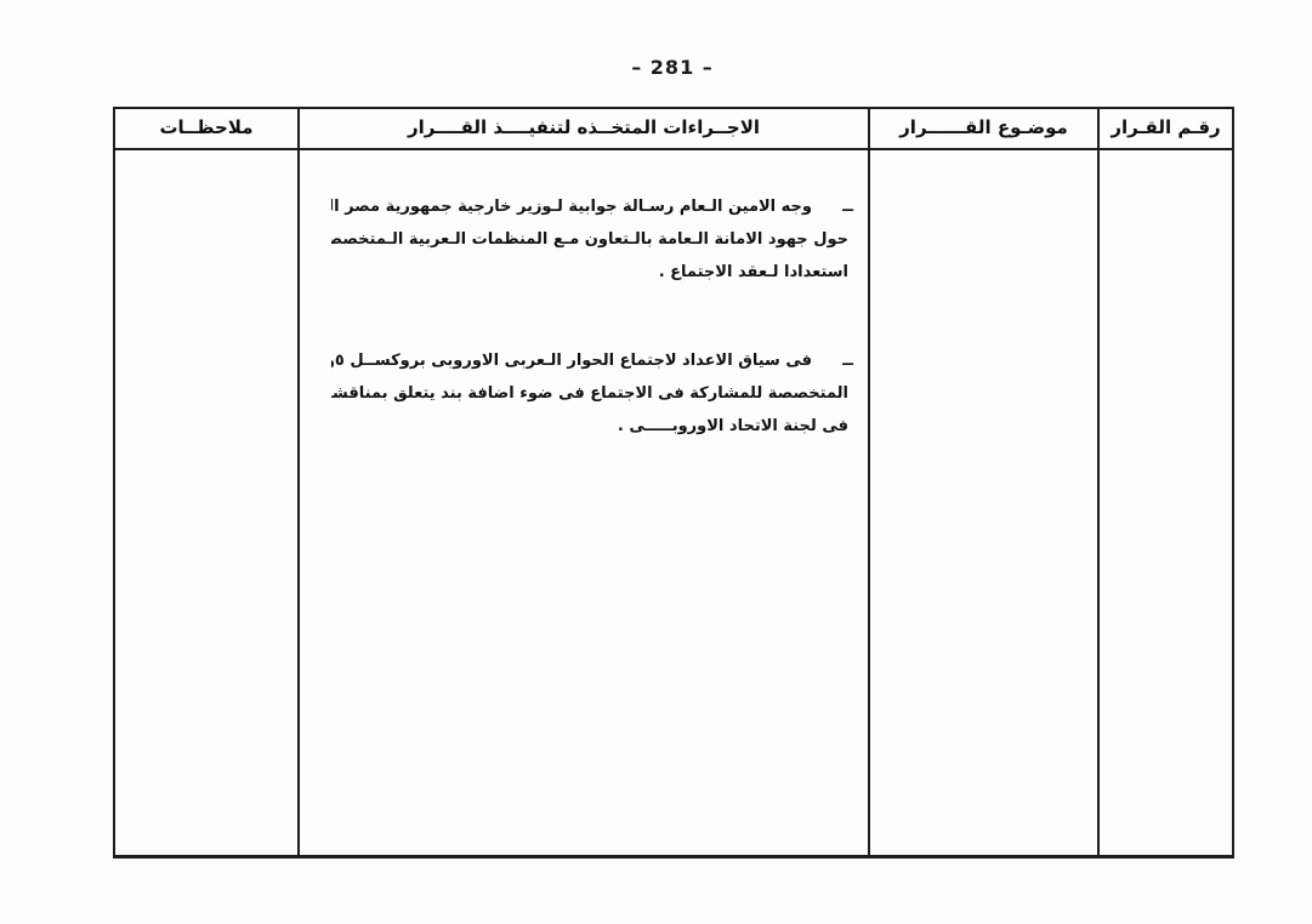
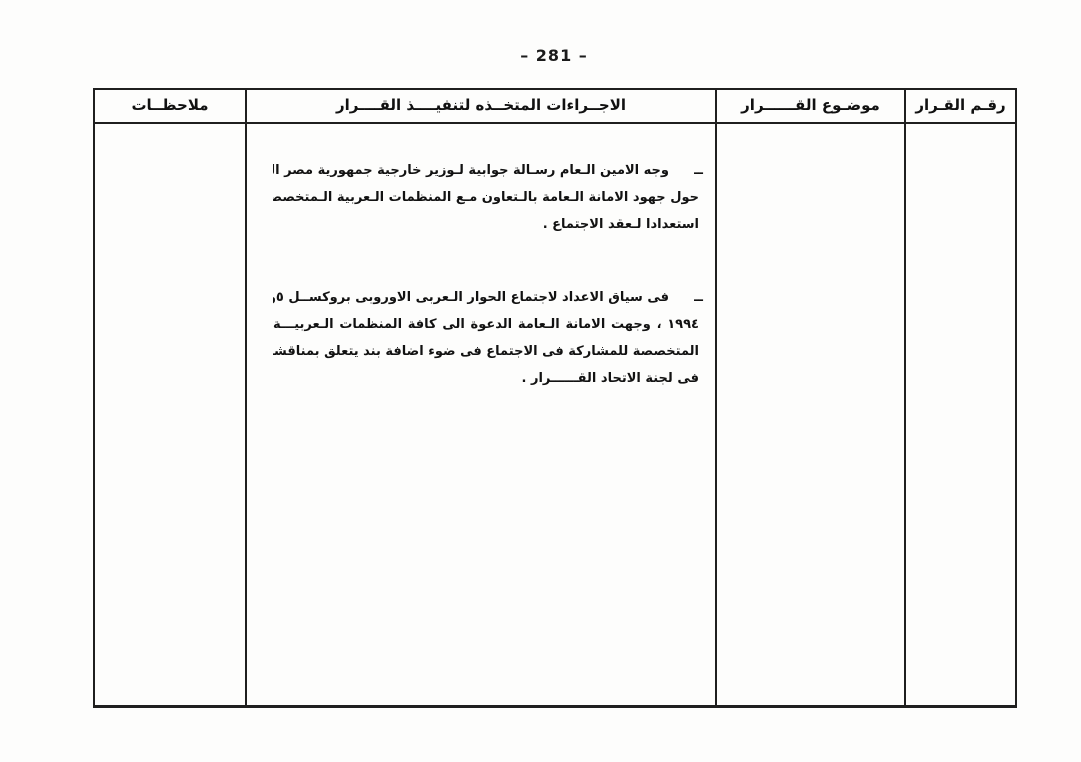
  – 281 –
  رقـم القـرار
  موضـوع القــــــرار
  الاجــراءات المتخــذه لتنفيــــذ القــــرار
  ملاحظــات
  ــ
  وجه الامين الـعام رسـالة جوابية لـوزير خارجية جمهورية مصر ال
  حول جهود الامانة الـعامة بالـتعاون مـع المنظمات الـعربية الـمتخصص
  استعدادا لـعقد الاجتماع .
  ــ
  فى سياق الاعداد لاجتماع الحوار الـعربى الاوروبى بروكســل ٥
+ ١٩٩٤ ، وجهت الامانة الـعامة الدعوة الى كافة المنظمات الـعربيـــة
  المتخصصة للمشاركة فى الاجتماع فى ضوء اضافة بند يتعلق بمناقش
- فى لجنة الاتحاد الاوروبـــــى .
+ فى لجنة الاتحاد القــــــرار .
